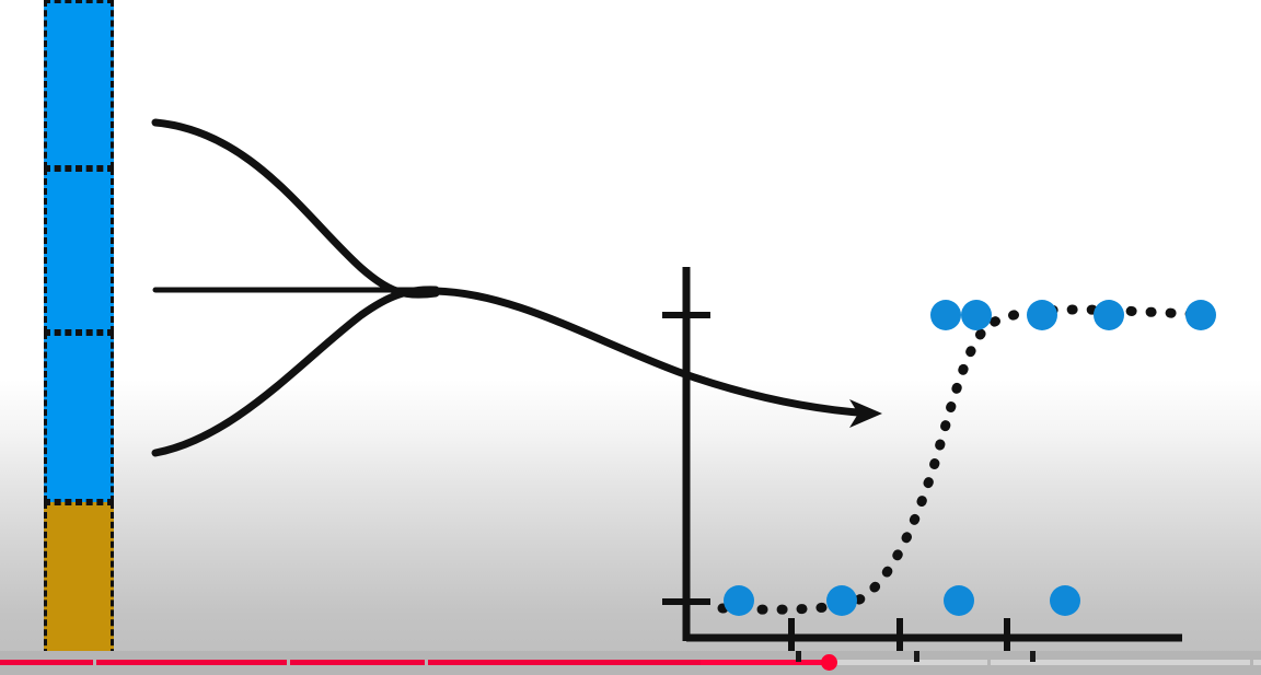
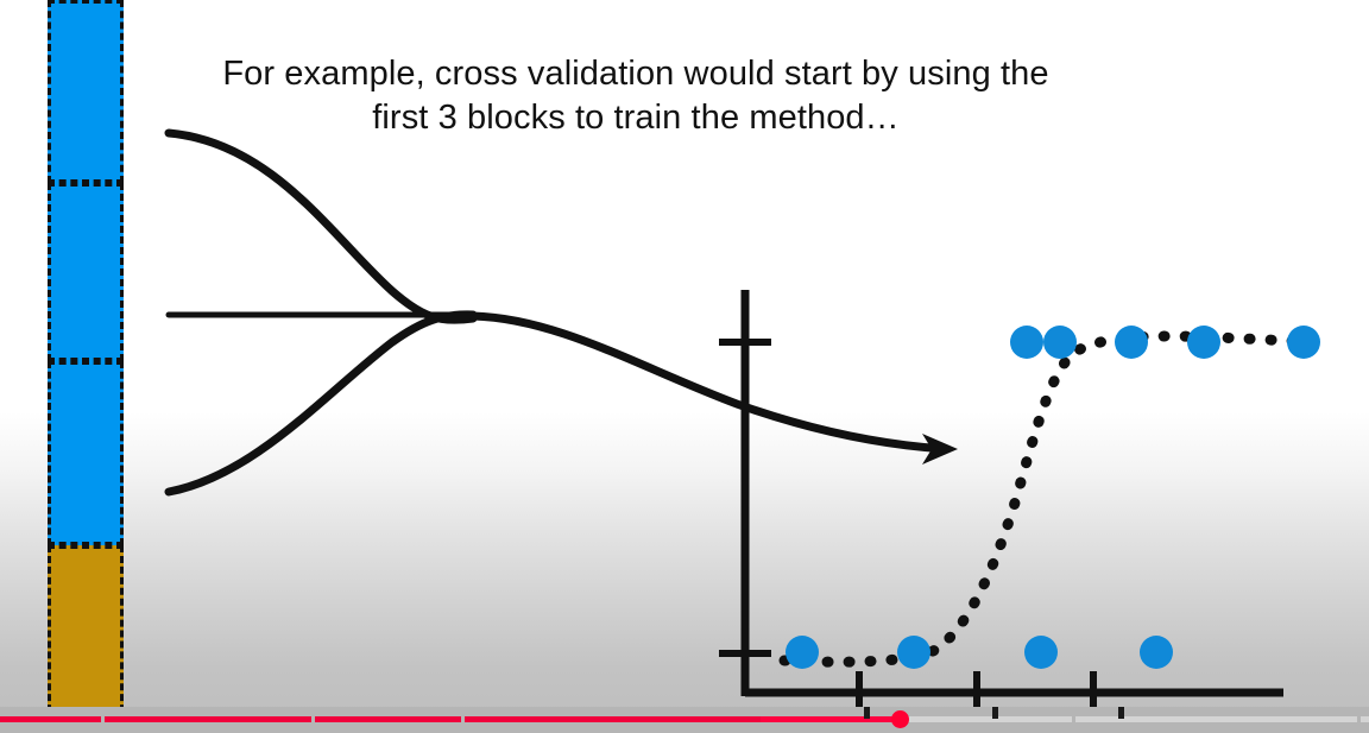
+ For example, cross validation would start by using the
+ first 3 blocks to train the method…
